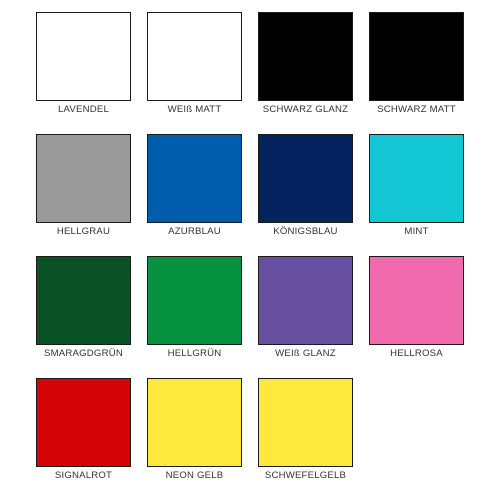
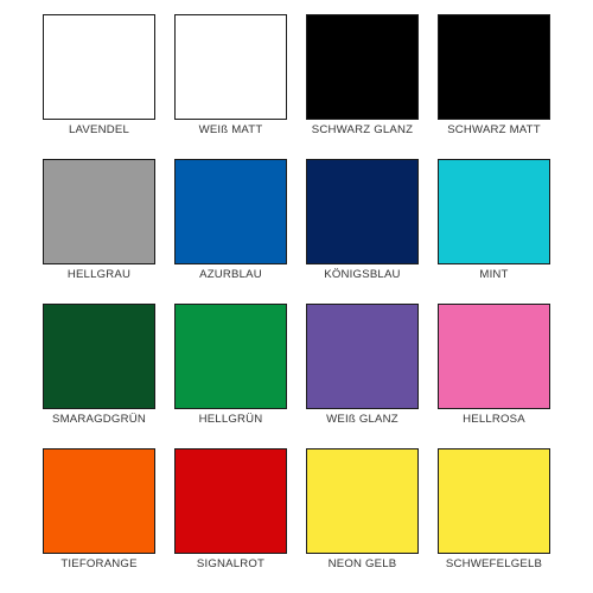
  LAVENDEL
  WEIß MATT
  SCHWARZ GLANZ
  SCHWARZ MATT
  HELLGRAU
  AZURBLAU
  KÖNIGSBLAU
  MINT
  SMARAGDGRÜN
  HELLGRÜN
  WEIß GLANZ
  HELLROSA
+ TIEFORANGE
  SIGNALROT
  NEON GELB
  SCHWEFELGELB
